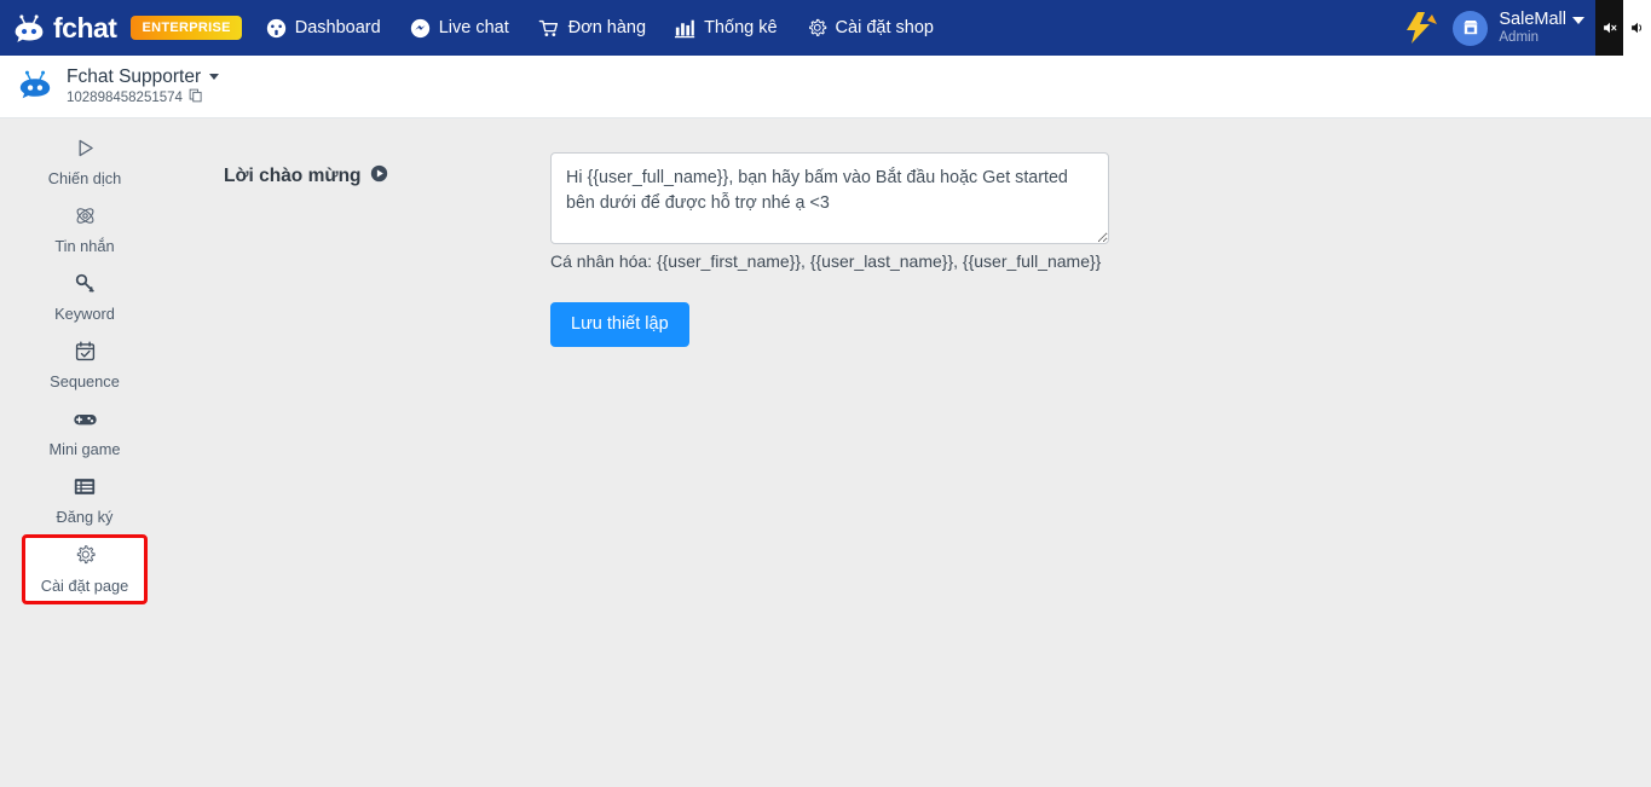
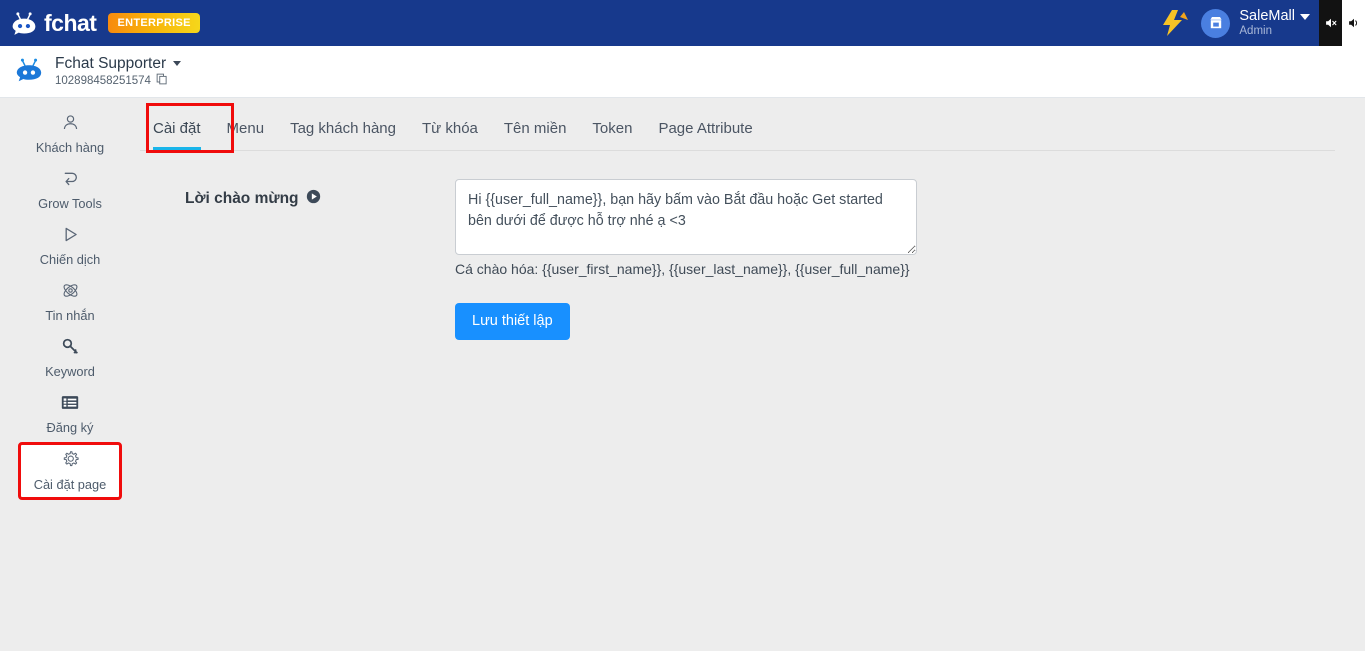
  fchat
  ENTERPRISE
- Dashboard
- Live chat
- Đơn hàng
- Thống kê
- Cài đặt shop
  SaleMall
  Admin
  Fchat Supporter
  102898458251574
+ Khách hàng
+ Grow Tools
  Chiến dịch
  Tin nhắn
  Keyword
- Sequence
- Mini game
  Đăng ký
  Cài đặt page
+ Cài đặt
+ Menu
+ Tag khách hàng
+ Từ khóa
+ Tên miền
+ Token
+ Page Attribute
  Lời chào mừng
- Cá nhân hóa: {{user_first_name}}, {{user_last_name}}, {{user_full_name}}
+ Cá chào hóa: {{user_first_name}}, {{user_last_name}}, {{user_full_name}}
  Lưu thiết lập
